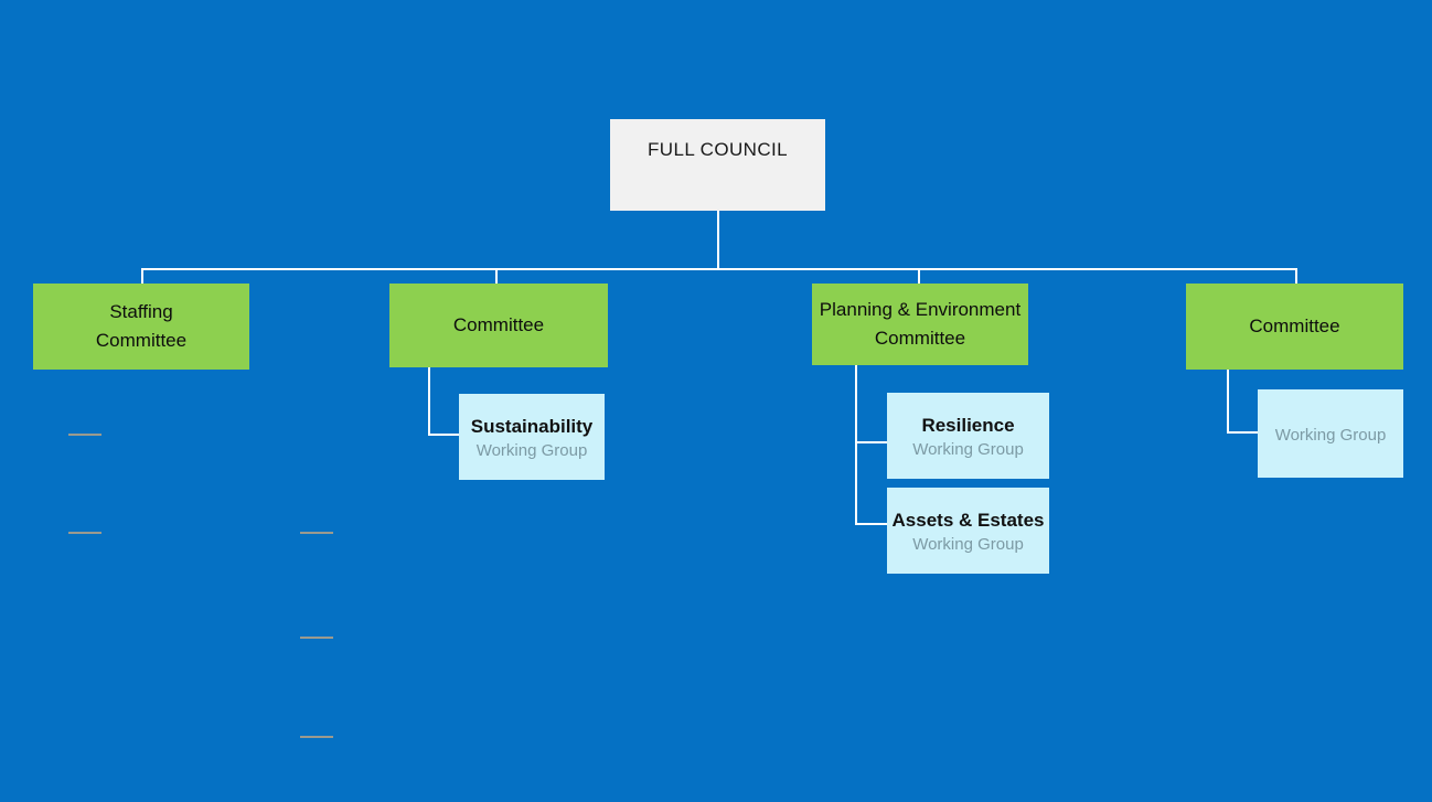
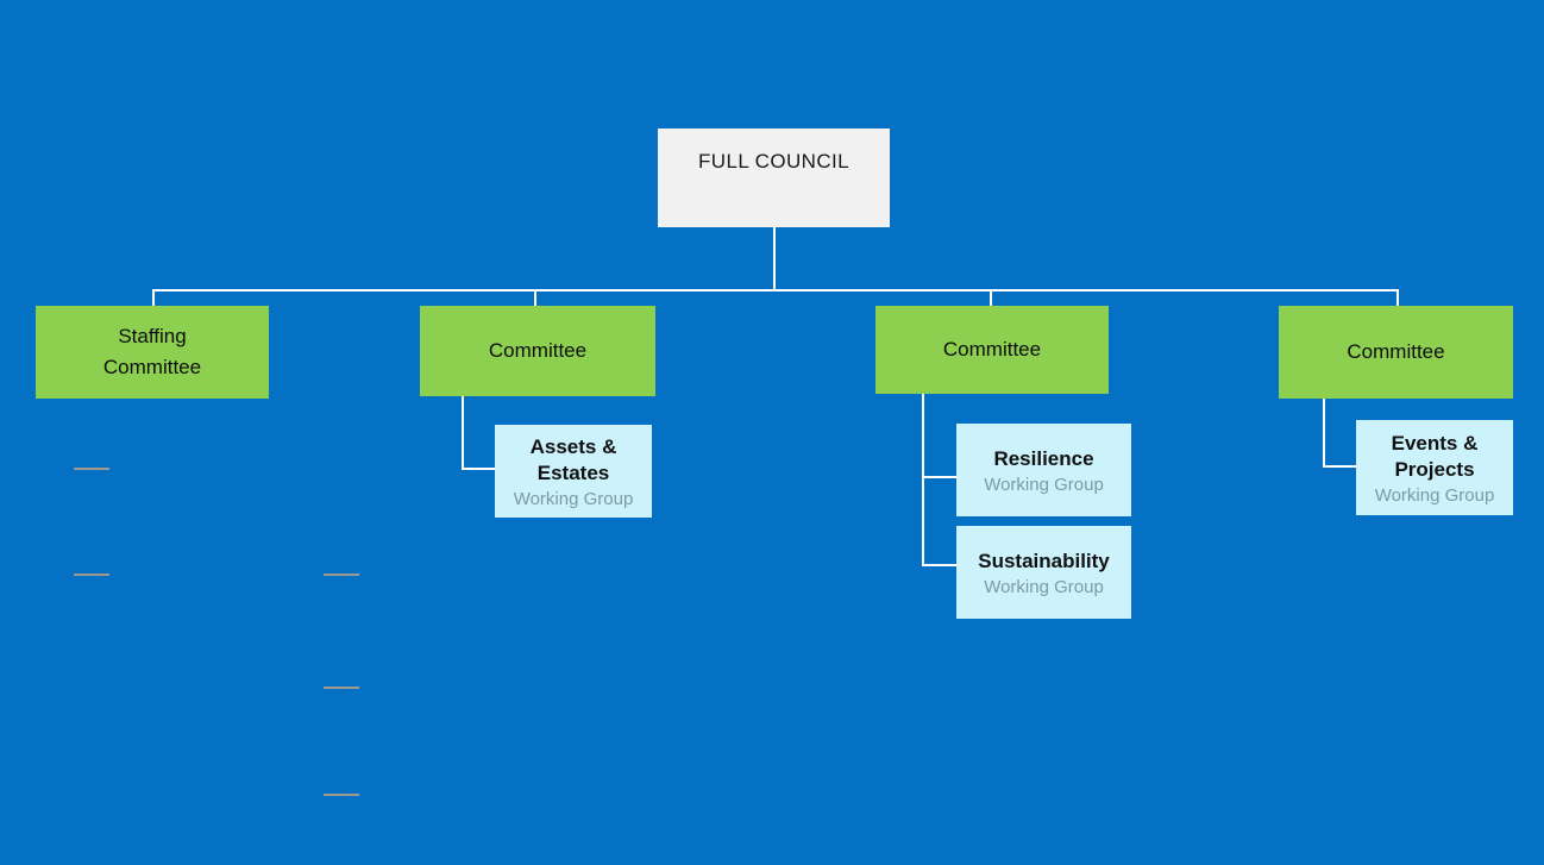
  FULL COUNCIL
  Staffing
  Committee
  Committee
- Planning & Environment
  Committee
  Committee
- Sustainability
+ Assets & Estates
  Working Group
  Resilience
  Working Group
- Assets & Estates
+ Sustainability
  Working Group
+ Events & Projects
  Working Group
